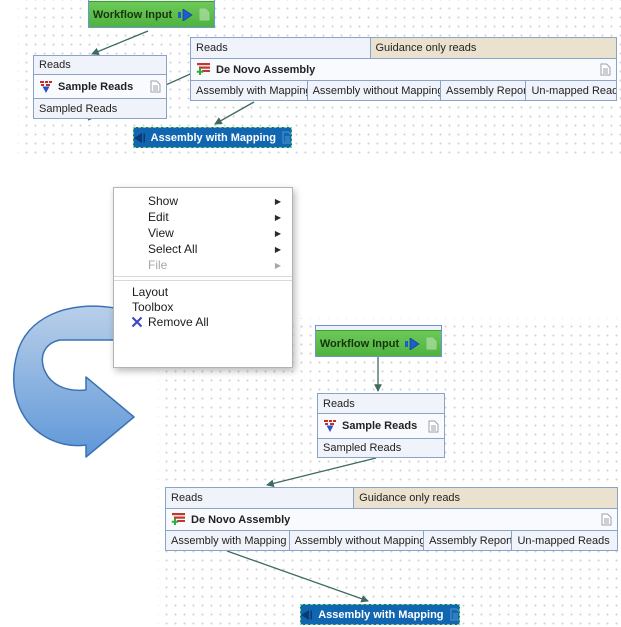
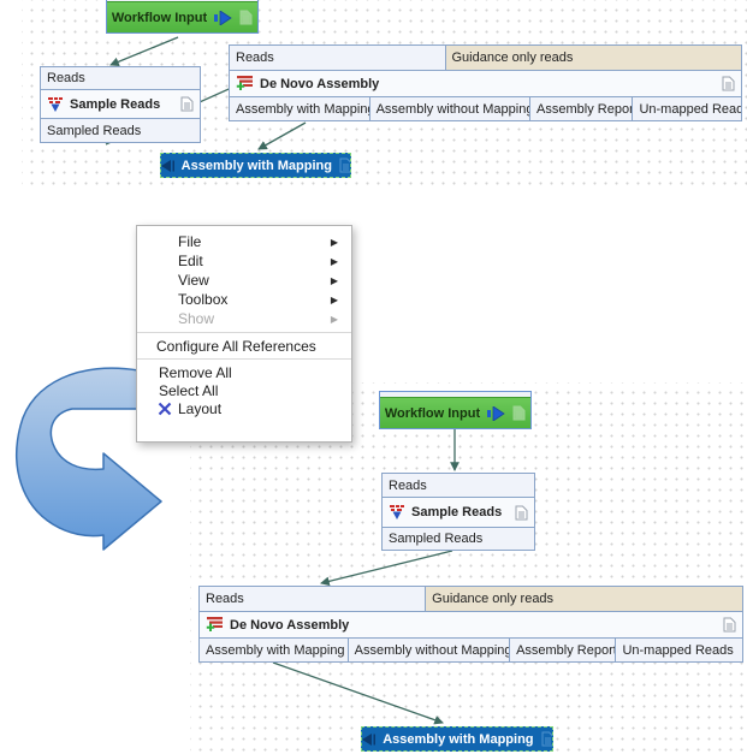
  Workflow Input
  Reads
  Sample Reads
  Sampled Reads
  Reads
  Guidance only reads
  De Novo Assembly
  Assembly with Mappin
  Assembly without Mappin
  Assembly Repor
  Un-mapped Read
  Assembly with Mapping
- Show
+ File
  ▶
  Edit
  ▶
  View
  ▶
- Select All
+ Toolbox
  ▶
- File
+ Show
  ▶
+ Configure All References
- Layout
+ Remove All
- Toolbox
+ Select All
- Remove All
+ Layout
  Workflow Input
  Reads
  Sample Reads
  Sampled Reads
  Reads
  Guidance only reads
  De Novo Assembly
  Assembly with Mapping
  Assembly without Mapping
  Assembly Report
  Un-mapped Reads
  Assembly with Mapping
